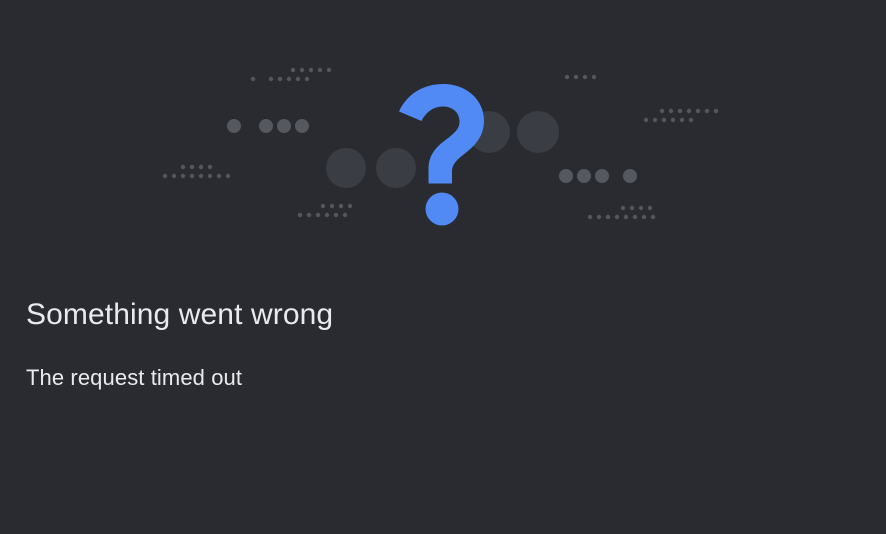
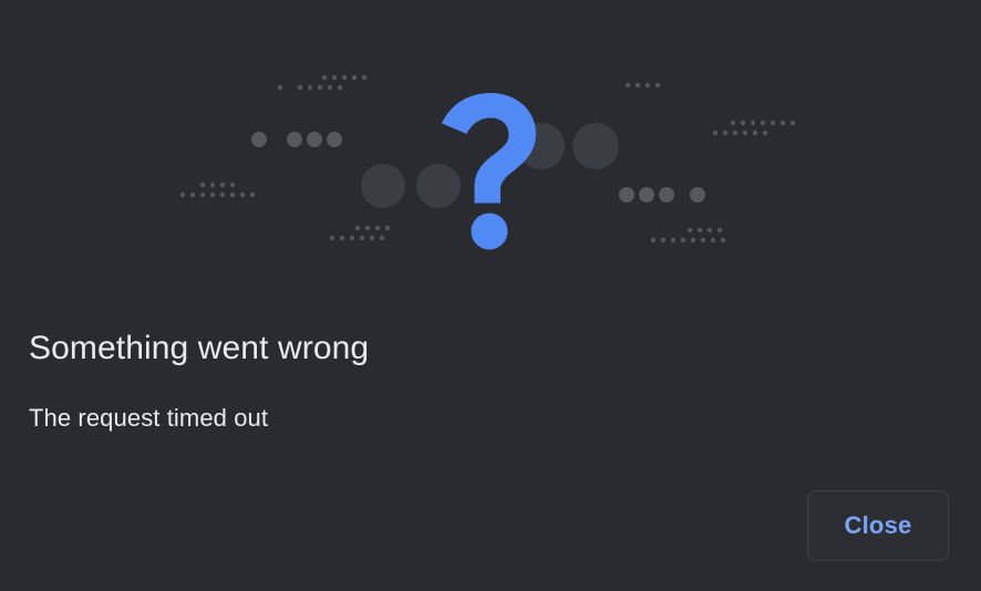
  Something went wrong
  The request timed out
+ Close
